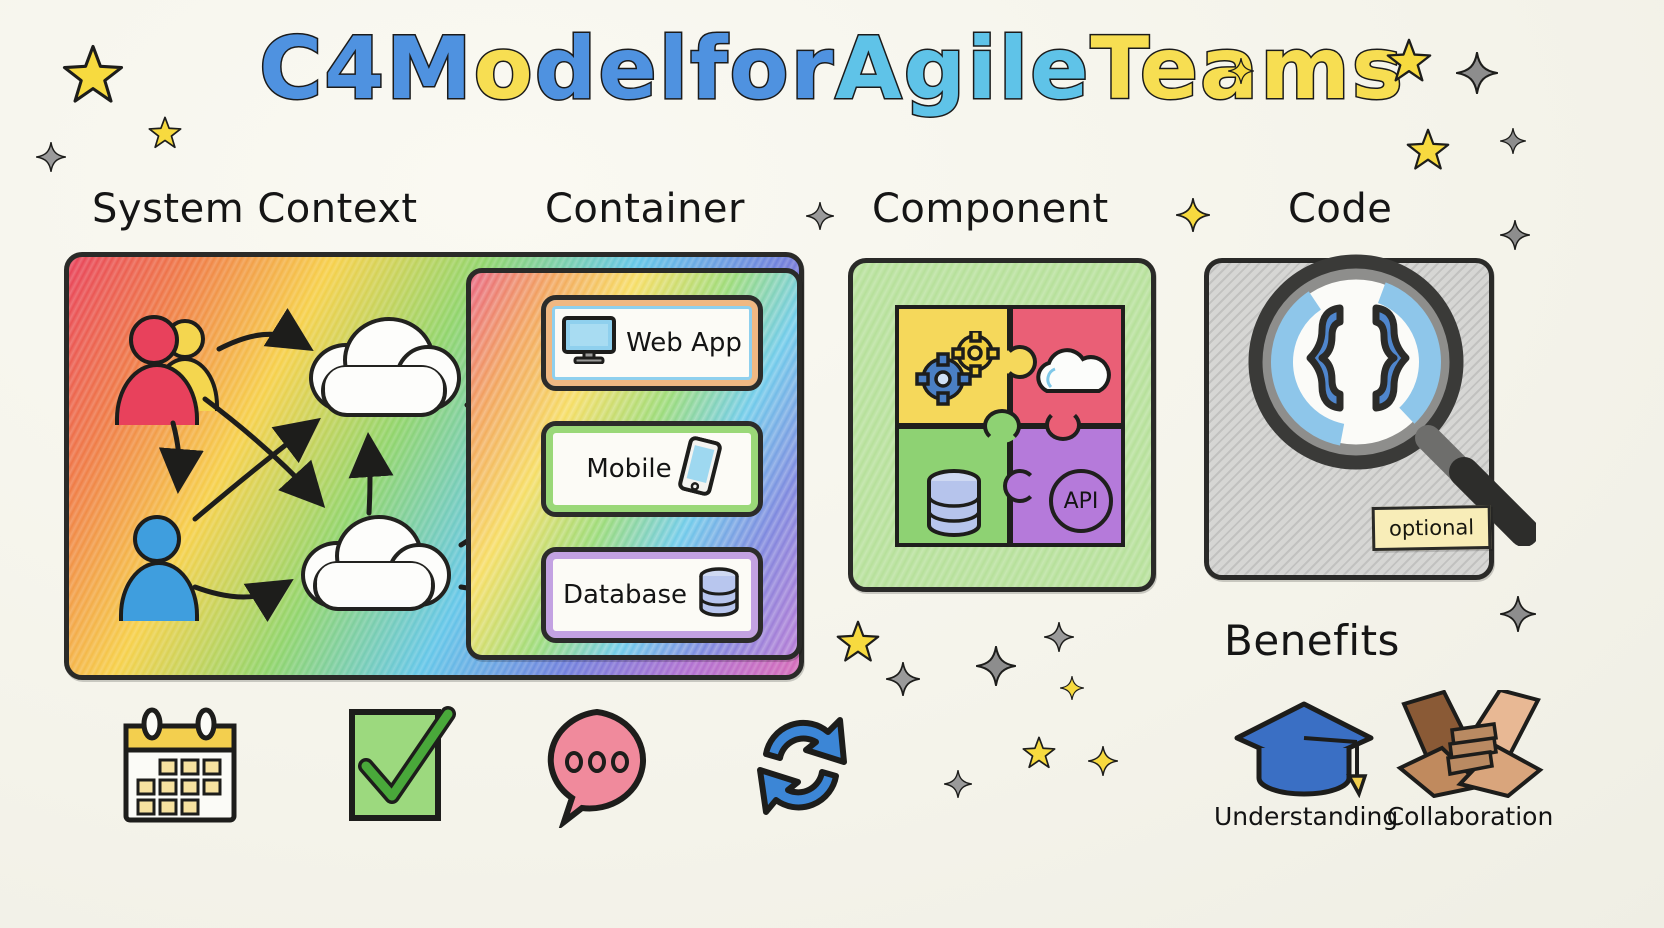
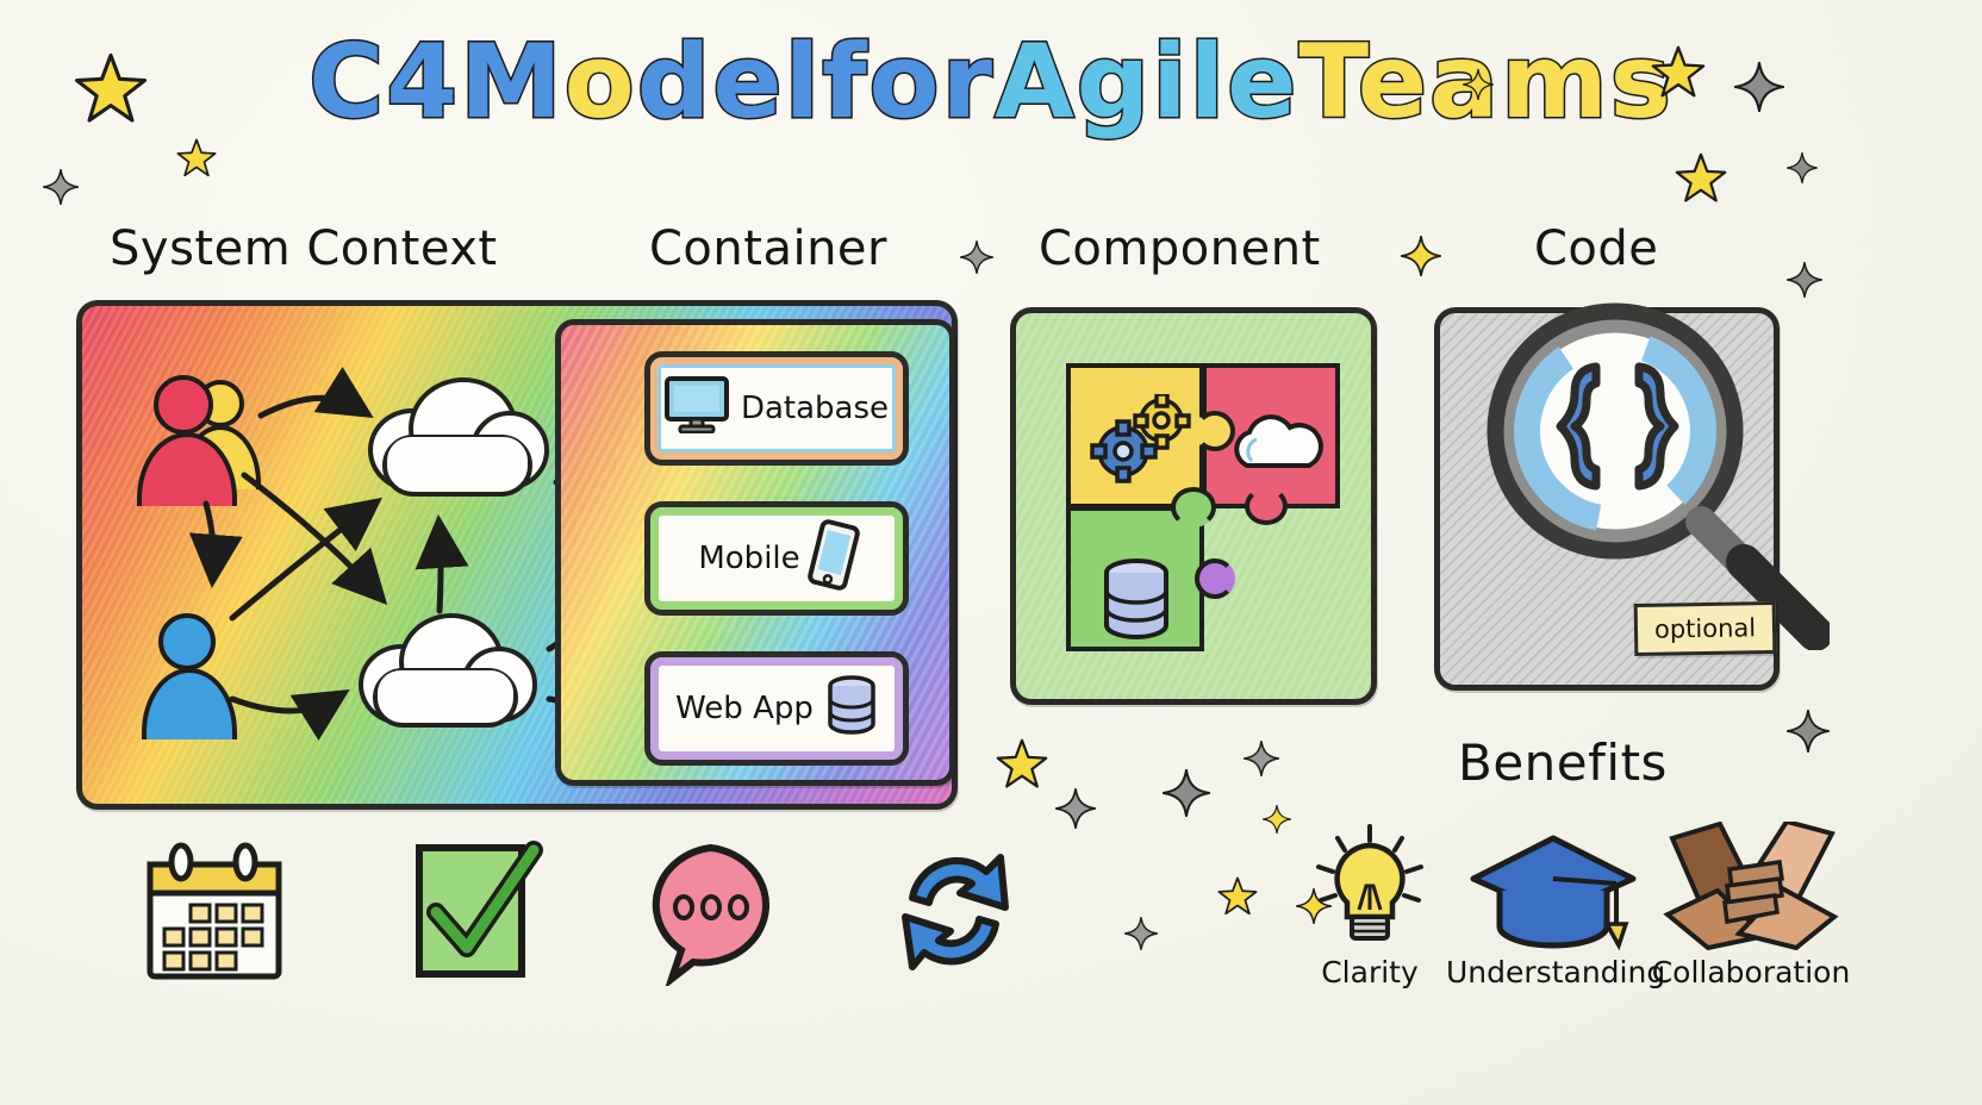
  C4 Model for Agile Teams
  System Context
  Container
  Component
  Code
  Benefits
- Web App
+ Database
  Mobile
- Database
+ Web App
- API
  optional
+ Clarity
  Understanding
  Collaboration
